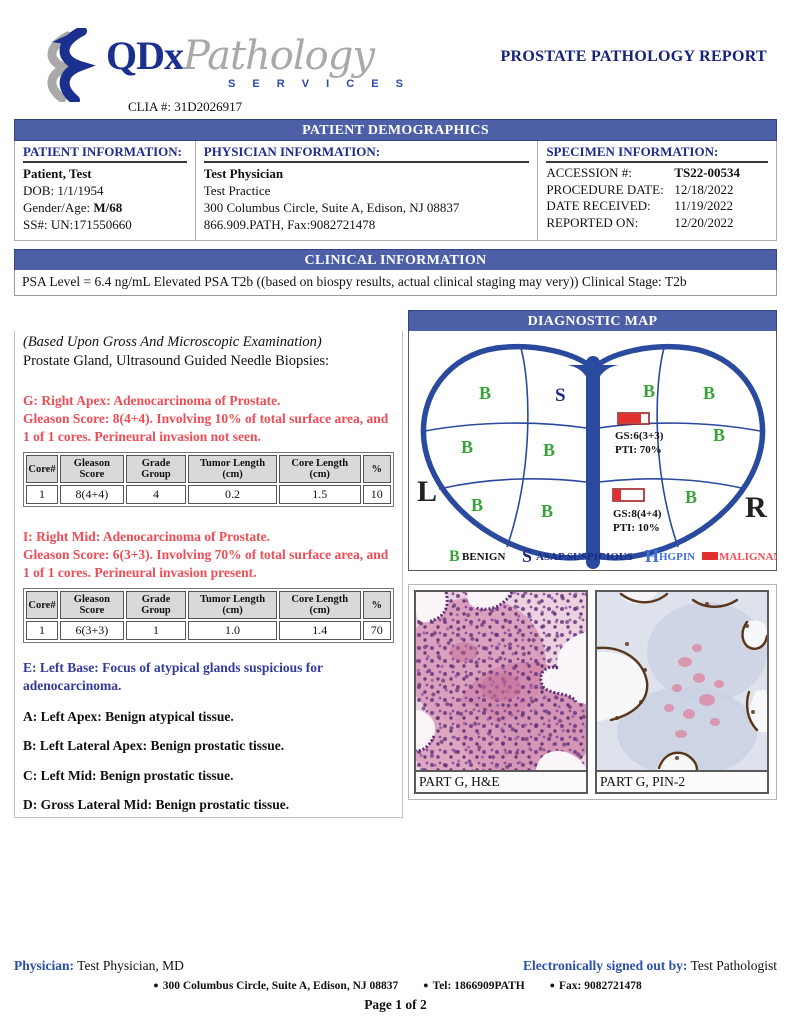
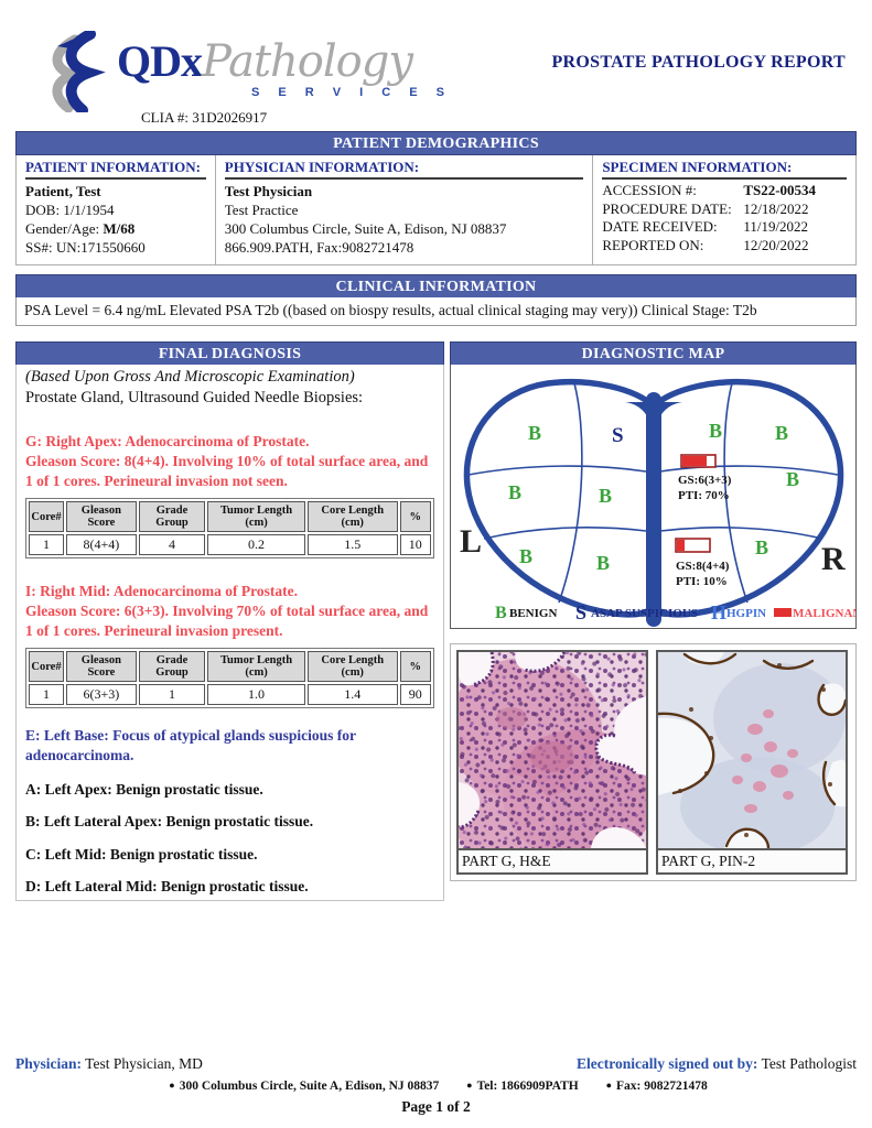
  QDxPathology
  S E R V I C E S
  CLIA #: 31D2026917
  PROSTATE PATHOLOGY REPORT
  PATIENT DEMOGRAPHICS
  PATIENT INFORMATION:
  Patient, Test
  DOB: 1/1/1954
  Gender/Age: M/68
  SS#: UN:171550660
  PHYSICIAN INFORMATION:
  Test Physician
  Test Practice
  300 Columbus Circle, Suite A, Edison, NJ 08837
  866.909.PATH, Fax:9082721478
  SPECIMEN INFORMATION:
  ACCESSION #:
  TS22-00534
  PROCEDURE DATE:
  12/18/2022
  DATE RECEIVED:
  11/19/2022
  REPORTED ON:
  12/20/2022
  CLINICAL INFORMATION
  PSA Level = 6.4 ng/mL Elevated PSA T2b ((based on biospy results, actual clinical staging may very)) Clinical Stage: T2b
+ FINAL DIAGNOSIS
  (Based Upon Gross And Microscopic Examination)
  Prostate Gland, Ultrasound Guided Needle Biopsies:
  G: Right Apex: Adenocarcinoma of Prostate.
  Gleason Score: 8(4+4). Involving 10% of total surface area, and 1 of 1 cores. Perineural invasion not seen.
  Core#	Gleason Score	Grade Group	Tumor Length (cm)	Core Length (cm)	%
  1	8(4+4)	4	0.2	1.5	10
  I: Right Mid: Adenocarcinoma of Prostate.
  Gleason Score: 6(3+3). Involving 70% of total surface area, and 1 of 1 cores. Perineural invasion present.
  Core#	Gleason Score	Grade Group	Tumor Length (cm)	Core Length (cm)	%
- 1	6(3+3)	1	1.0	1.4	70
+ 1	6(3+3)	1	1.0	1.4	90
  E: Left Base: Focus of atypical glands suspicious for adenocarcinoma.
- A: Left Apex: Benign atypical tissue.
+ A: Left Apex: Benign prostatic tissue.
  B: Left Lateral Apex: Benign prostatic tissue.
  C: Left Mid: Benign prostatic tissue.
- D: Gross Lateral Mid: Benign prostatic tissue.
+ D: Left Lateral Mid: Benign prostatic tissue.
  DIAGNOSTIC MAP
  B
  S
  B
  B
  B
  B
  B
  B
  B
  B
  GS:6(3+3)
  PTI: 70%
  GS:8(4+4)
  PTI: 10%
  L
  R
  B
  BENIGN
  S
  ASAP SUSPICIOUS
  H
  HGPIN
  MALIGNA
  PART G, H&E
  PART G, PIN-2
  Physician: Test Physician, MD
  Electronically signed out by: Test Pathologist
  ● 300 Columbus Circle, Suite A, Edison, NJ 08837 ● Tel: 1866909PATH ● Fax: 9082721478
  Page 1 of 2
